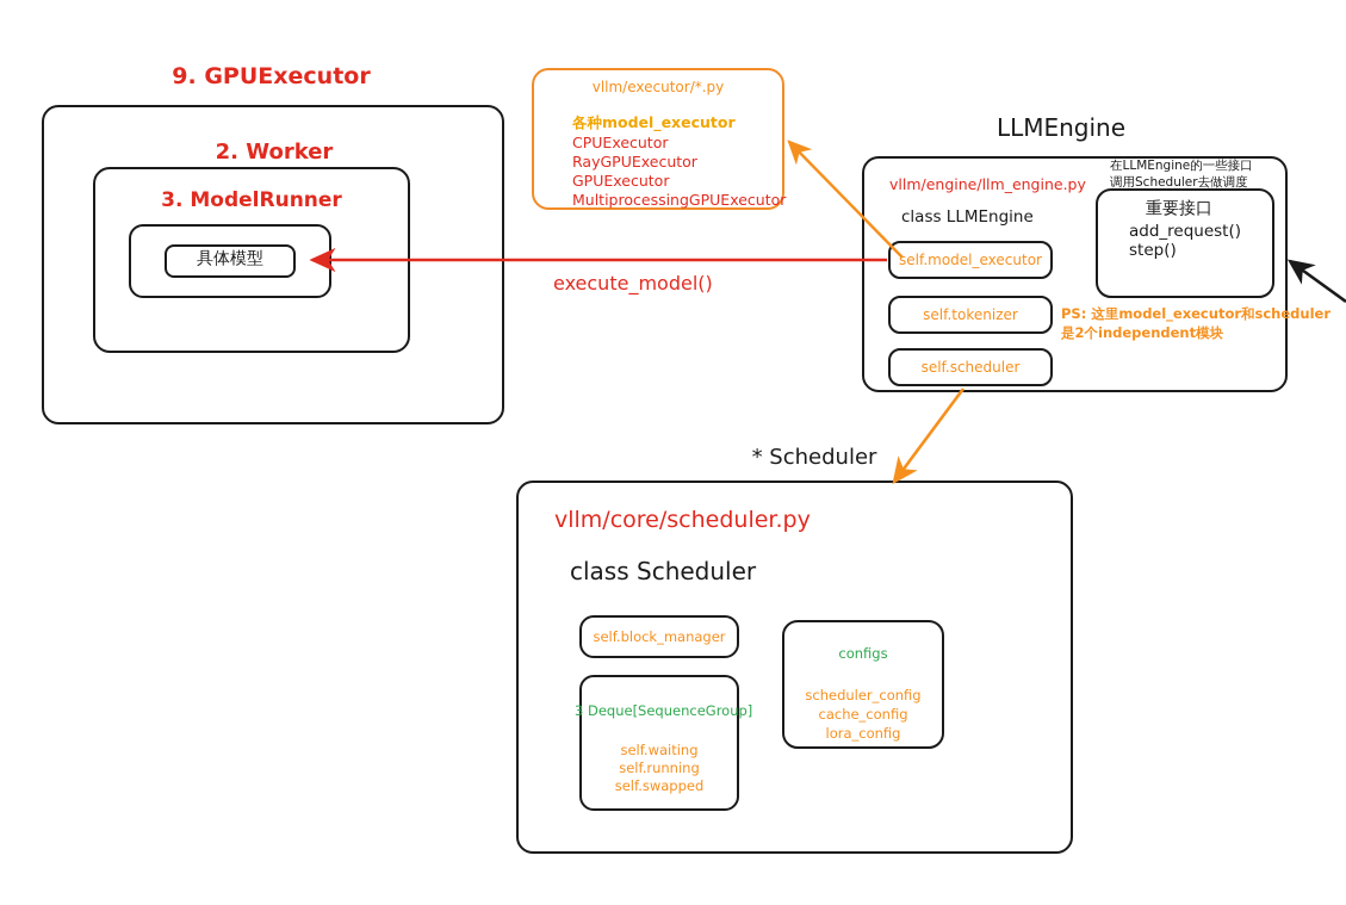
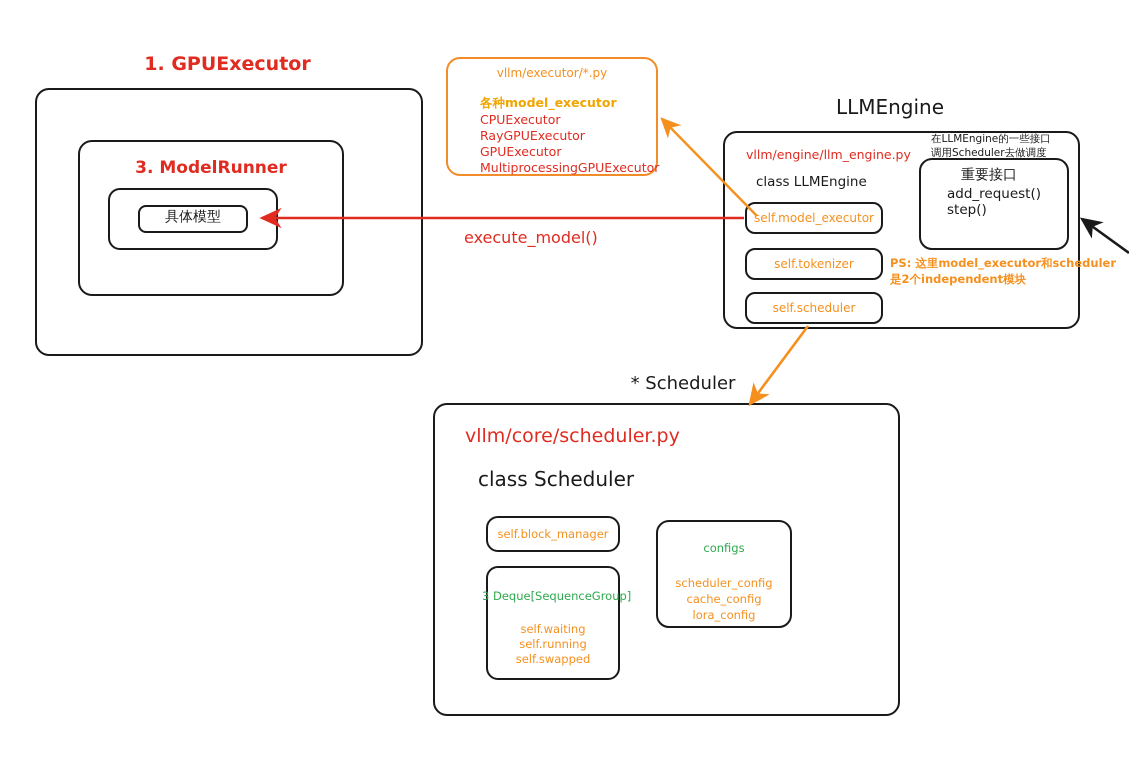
- 9. GPUExecutor
+ 1. GPUExecutor
- 2. Worker
  3. ModelRunner
  具体模型
  vllm/executor/*.py
  各种model_executor
  CPUExecutor
  RayGPUExecutor
  GPUExecutor
  MultiprocessingGPUExecutor
  execute_model()
  LLMEngine
  vllm/engine/llm_engine.py
  class LLMEngine
  self.model_executor
  self.tokenizer
  self.scheduler
  在LLMEngine的一些接口
  调用Scheduler去做调度
  重要接口
  add_request()
  step()
  PS: 这里model_executor和scheduler
  是2个independent模块
  * Scheduler
  vllm/core/scheduler.py
  class Scheduler
  self.block_manager
  3 Deque[SequenceGroup
  self.waiting
  self.running
  self.swapped
  configs
  scheduler_config
  cache_config
  lora_config
